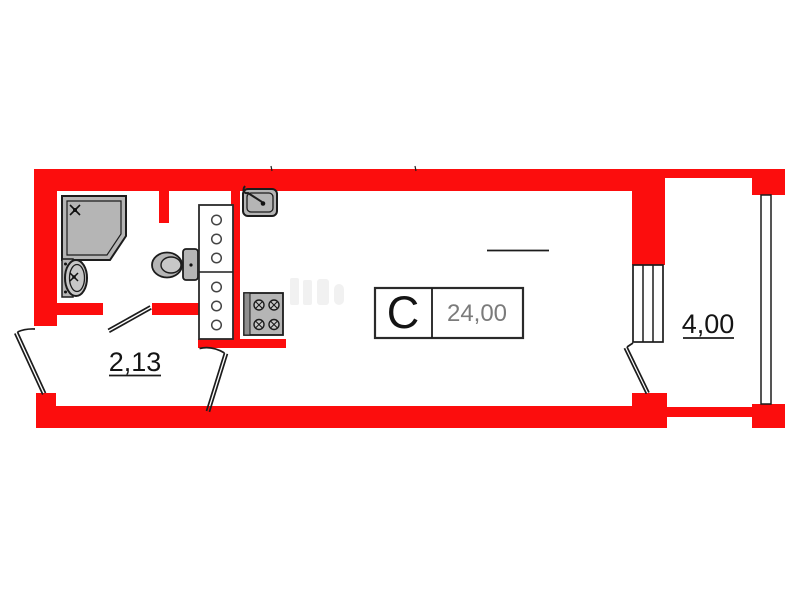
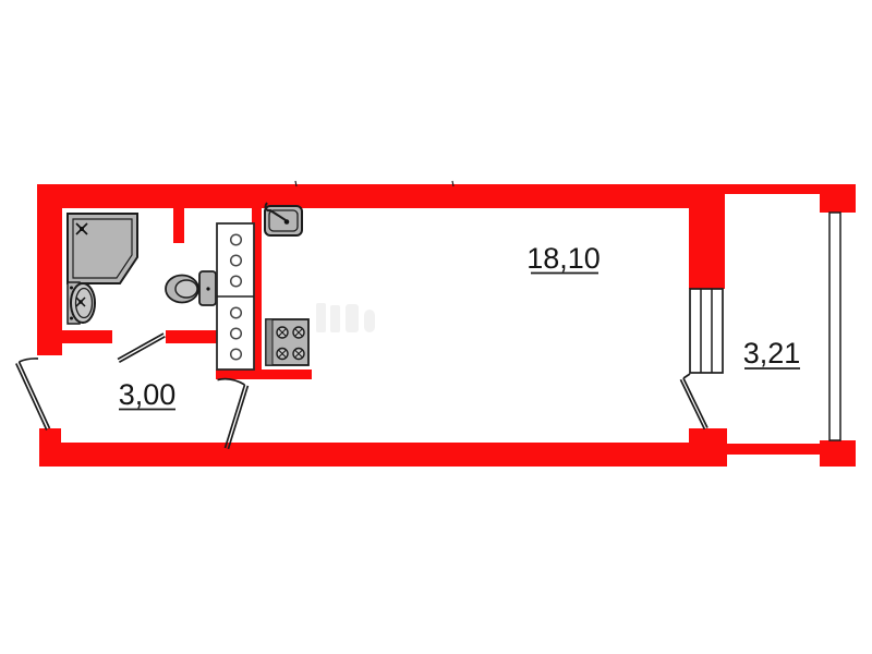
+ 18,10
- 2,13
+ 3,00
- 4,00
+ 3,21
- С
- 24,00
